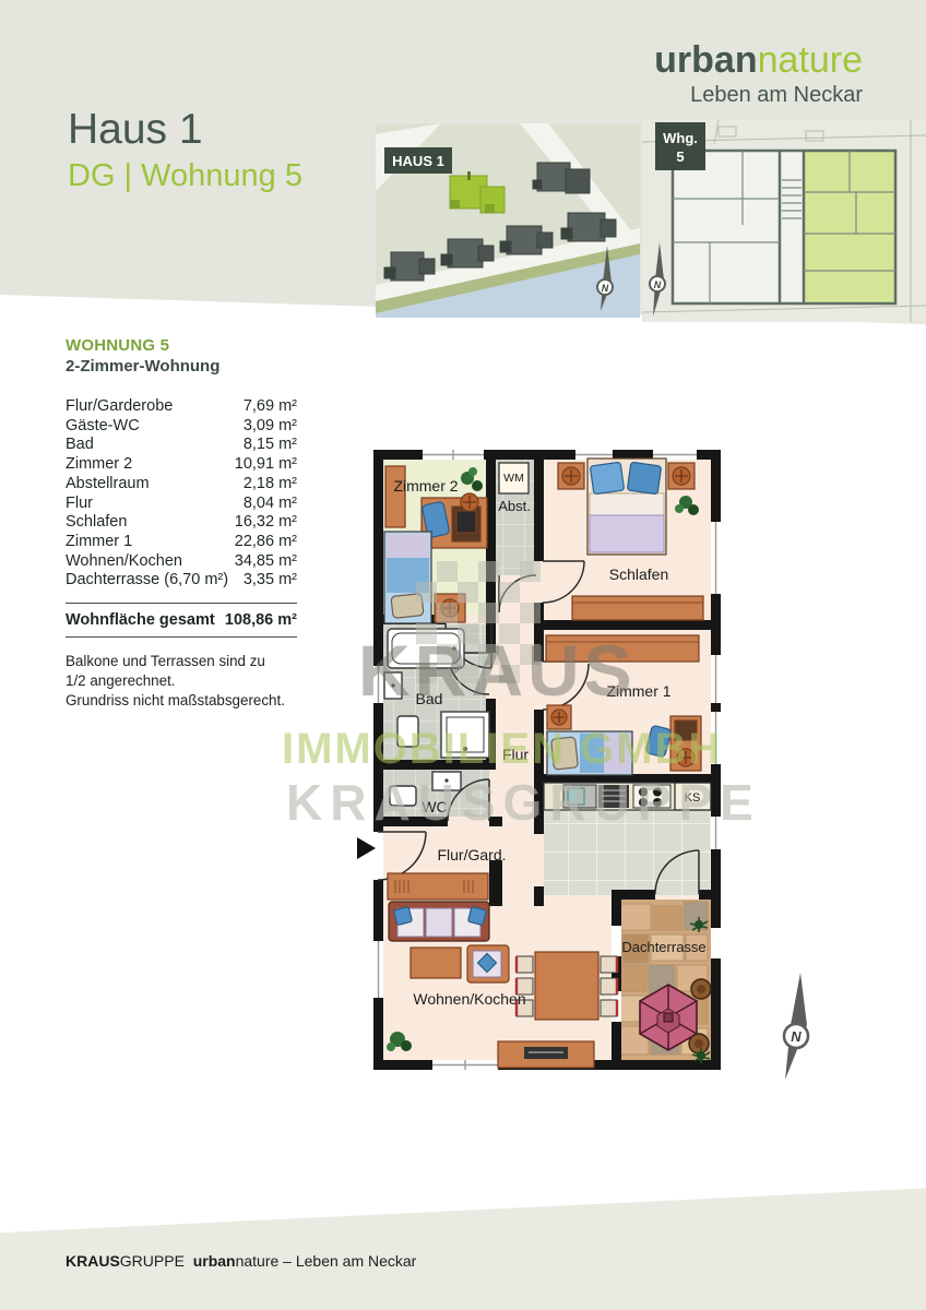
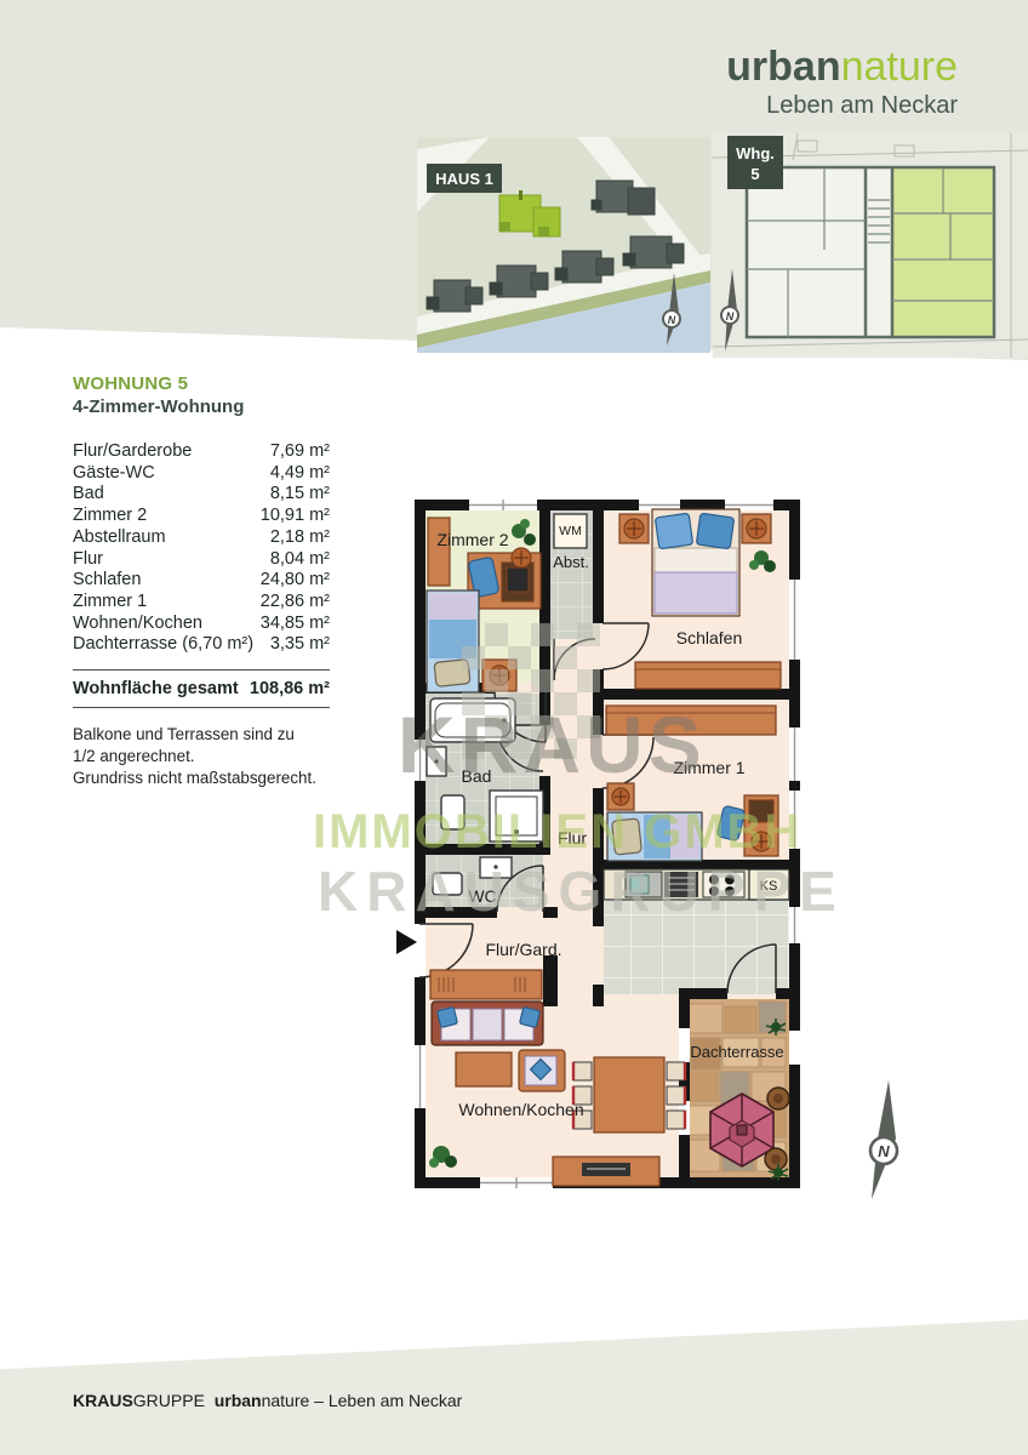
  urbannature
  Leben am Neckar
- Haus 1
- DG | Wohnung 5
  HAUS 1
  N
  Whg.
  5
  N
  WOHNUNG 5
- 2-Zimmer-Wohnung
+ 4-Zimmer-Wohnung
  Flur/Garderobe
  7,69 m²
  Gäste-WC
- 3,09 m²
+ 4,49 m²
  Bad
  8,15 m²
  Zimmer 2
  10,91 m²
  Abstellraum
  2,18 m²
  Flur
  8,04 m²
  Schlafen
- 16,32 m²
+ 24,80 m²
  Zimmer 1
  22,86 m²
  Wohnen/Kochen
  34,85 m²
  Dachterrasse (6,70 m²)
  3,35 m²
  Wohnfläche gesamt
  108,86 m²
  Balkone und Terrassen sind zu
  1/2 angerechnet.
  Grundriss nicht maßstabsgerecht.
  WM
  KS
  Zimmer 2
  Abst.
  Schlafen
  Bad
  Flur
  Zimmer 1
  WC
  Flur/Gard.
  Wohnen/Kochen
  Dachterrasse
  KRAUS
  IMMOBILIEN GMBH
  KRAUSGRUPPE
  N
  KRAUSGRUPPE urbannature – Leben am Neckar
